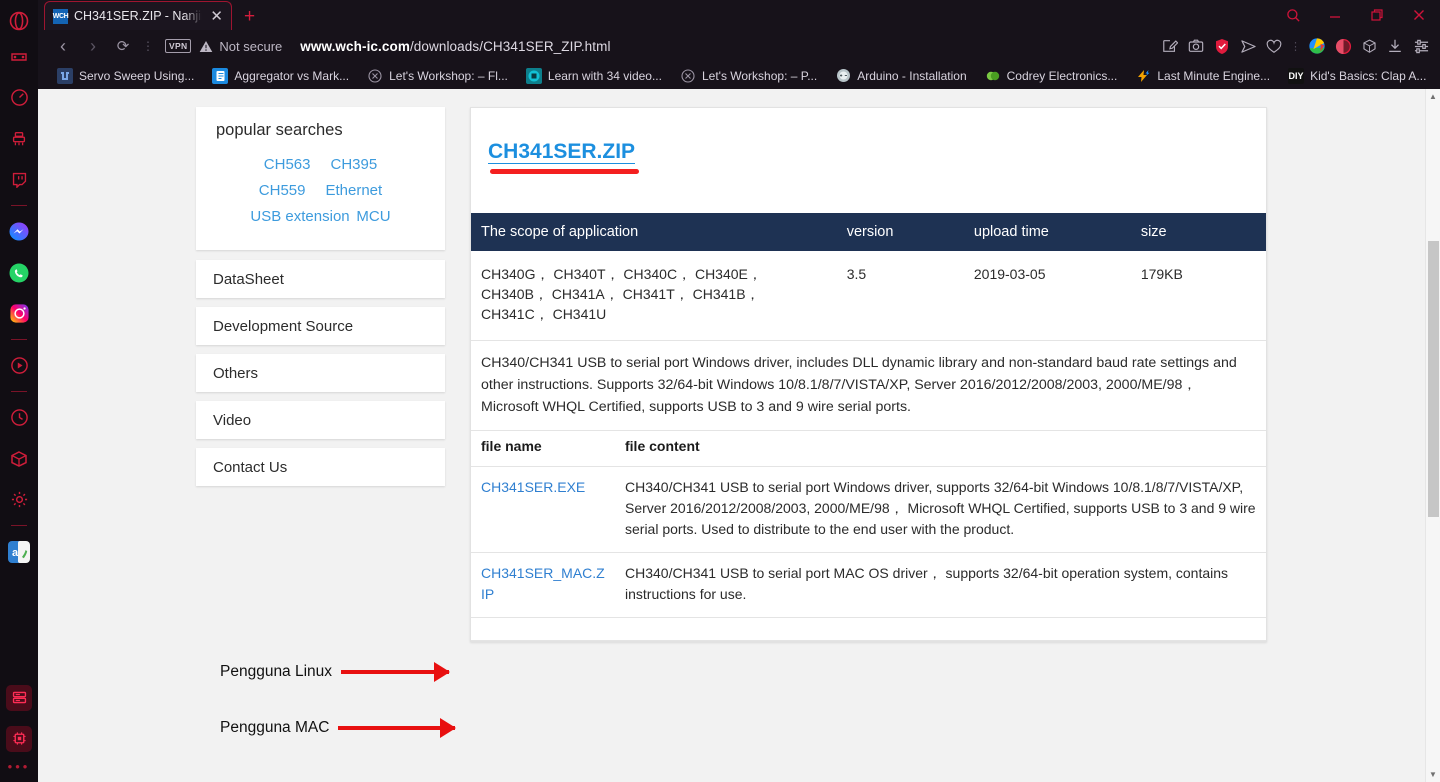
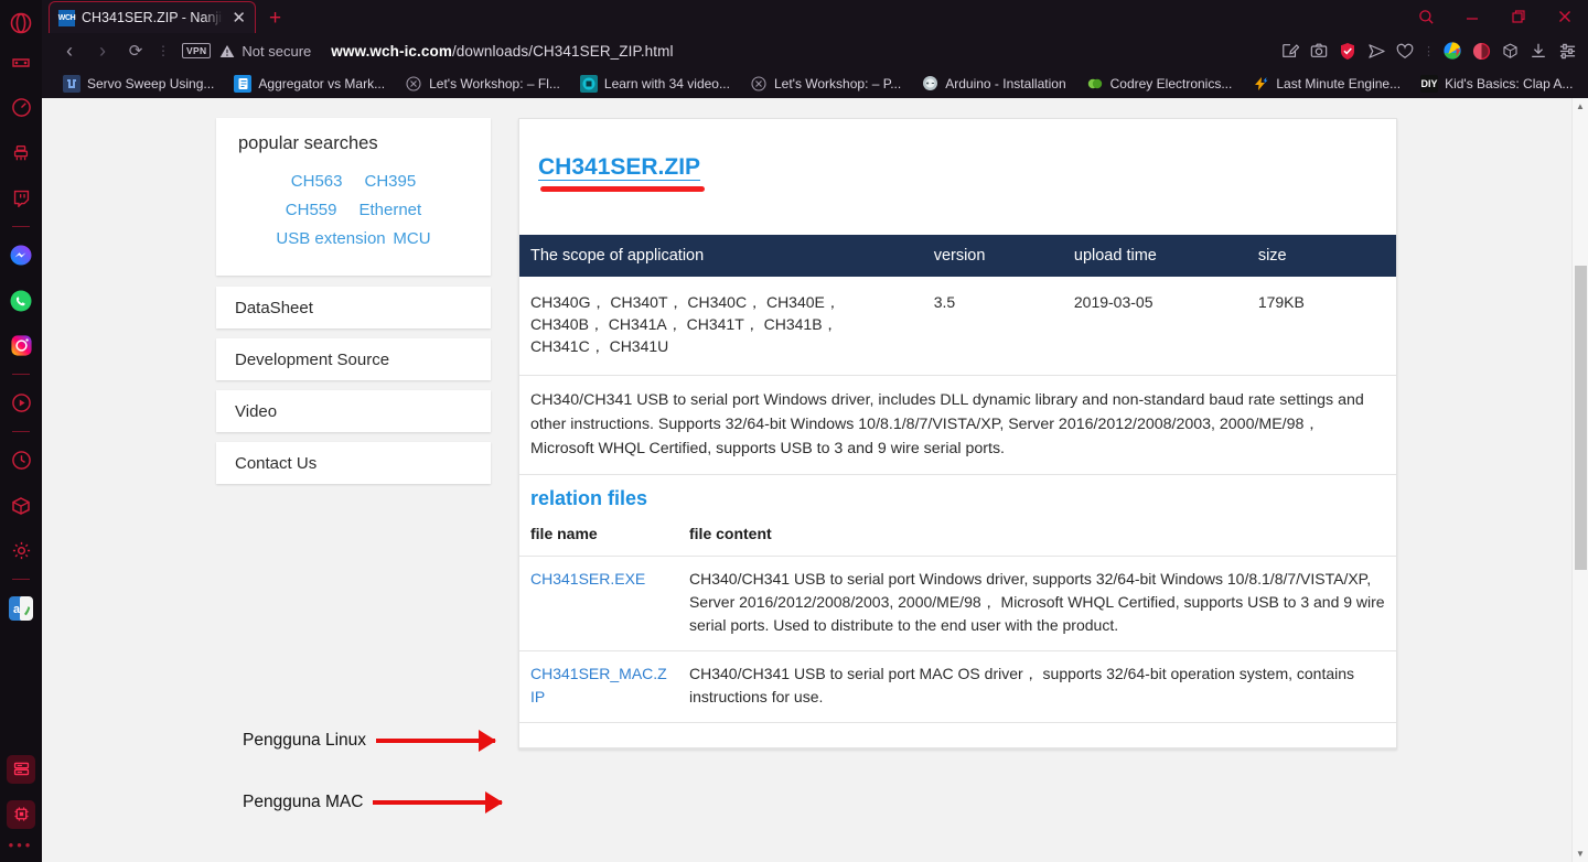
  a
  •••
  CH341SER.ZIP - Nanji
  ✕
  +
  ‹
  ›
  ⟳
  ⋮
  VPN
  Not secure
  www.wch-ic.com/downloads/CH341SER_ZIP.html
  ⋮
  Servo Sweep Using...
  Aggregator vs Mark...
  Let's Workshop: – Fl...
  Learn with 34 video...
  Let's Workshop: – P...
  Arduino - Installation
  Codrey Electronics...
  Last Minute Engine...
  DIY
  Kid's Basics: Clap A...
  popular searches
  CH563 CH395
  CH559 Ethernet
  USB extension MCU
  DataSheet
  Development Source
- Others
  Video
  Contact Us
  CH341SER.ZIP
  The scope of application	version	upload time	size
  CH340G， CH340T， CH340C， CH340E， CH340B， CH341A， CH341T， CH341B， CH341C， CH341U	3.5	2019-03-05	179KB
  CH340/CH341 USB to serial port Windows driver, includes DLL dynamic library and non-standard baud rate settings and other instructions. Supports 32/64-bit Windows 10/8.1/8/7/VISTA/XP, Server 2016/2012/2008/2003, 2000/ME/98， Microsoft WHQL Certified, supports USB to 3 and 9 wire serial ports.
+ relation files
  file name	file content
  CH341SER.EXE	CH340/CH341 USB to serial port Windows driver, supports 32/64-bit Windows 10/8.1/8/7/VISTA/XP, Server 2016/2012/2008/2003, 2000/ME/98， Microsoft WHQL Certified, supports USB to 3 and 9 wire serial ports. Used to distribute to the end user with the product.
  CH341SER_MAC.ZIP	CH340/CH341 USB to serial port MAC OS driver， supports 32/64-bit operation system, contains instructions for use.
  Pengguna Linux
  Pengguna MAC
  ▲
  ▼
